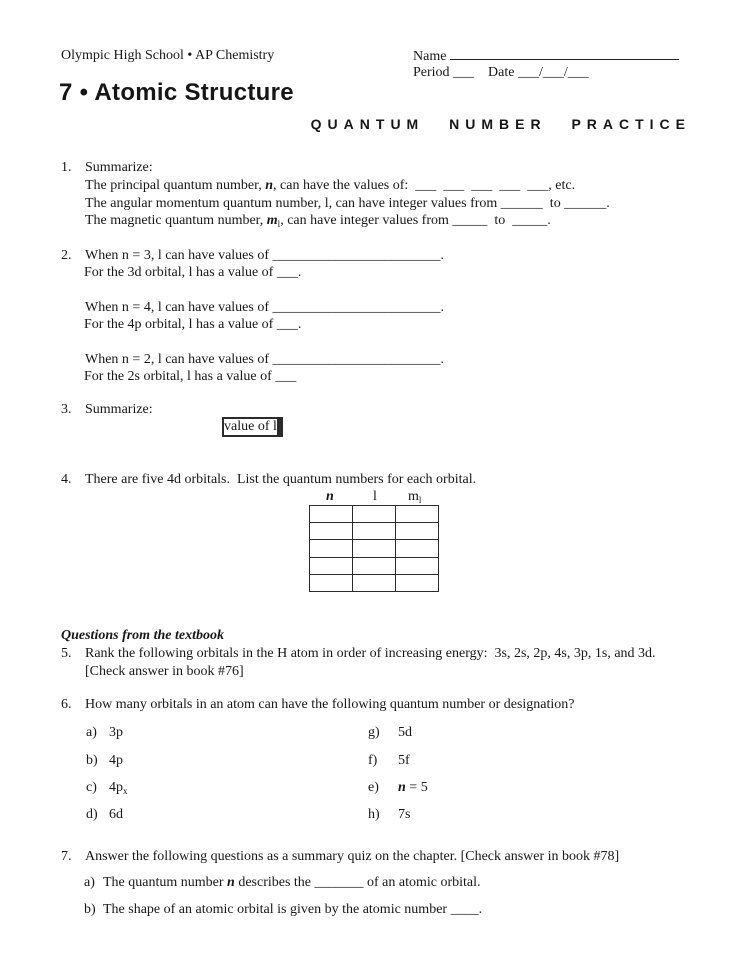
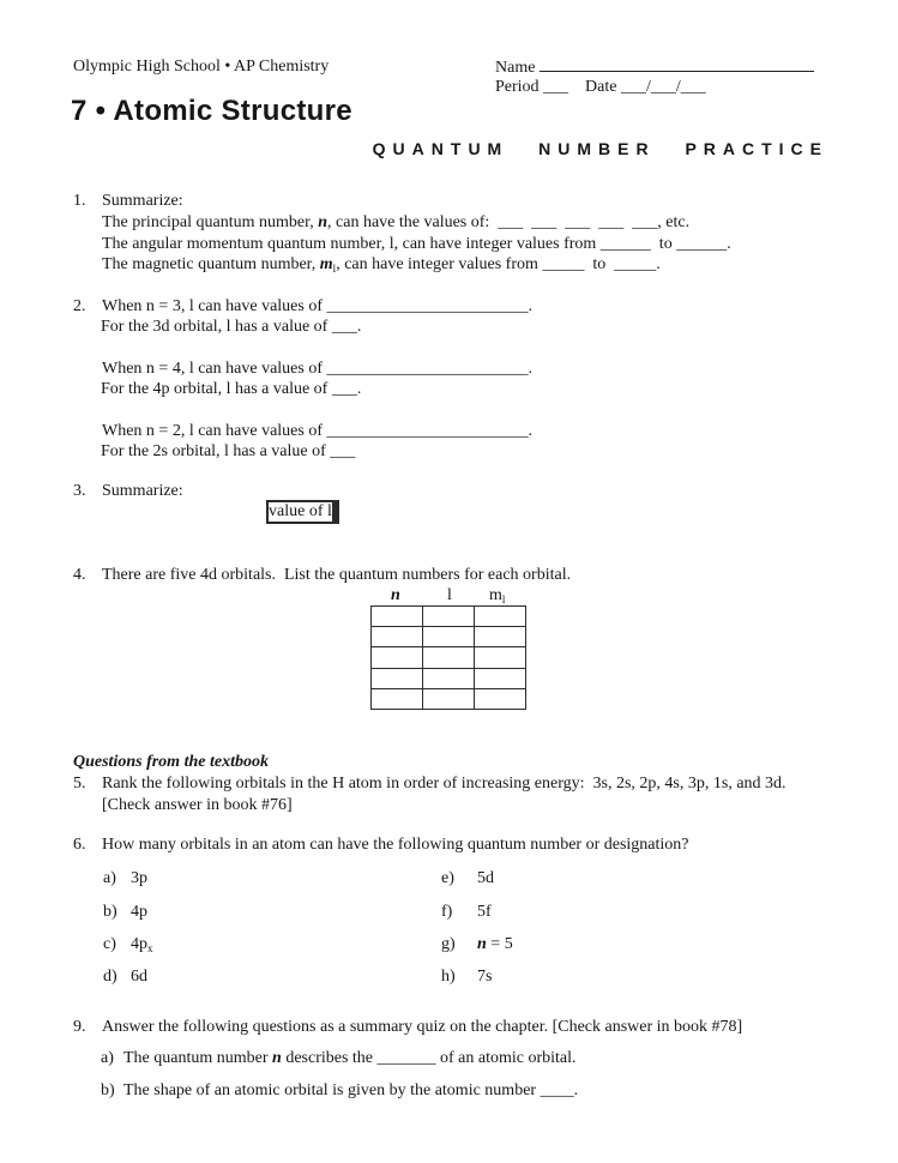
  Olympic High School • AP Chemistry
  Name
  Period ___ Date ___/___/___
  7 • Atomic Structure
  QUANTUM NUMBER PRACTICE
  1.
  Summarize:
  The principal quantum number, n, can have the values of: ___ ___ ___ ___ ___, etc.
  The angular momentum quantum number, l, can have integer values from ______ to ______.
  The magnetic quantum number, ml, can have integer values from _____ to _____.
  2.
  When n = 3, l can have values of ________________________.
  For the 3d orbital, l has a value of ___.
  When n = 4, l can have values of ________________________.
  For the 4p orbital, l has a value of ___.
  When n = 2, l can have values of ________________________.
  For the 2s orbital, l has a value of ___
  3.
  Summarize:
  value of l
  4.
  There are five 4d orbitals. List the quantum numbers for each orbital.
  n
  l
  ml
  Questions from the textbook
  5.
  Rank the following orbitals in the H atom in order of increasing energy: 3s, 2s, 2p, 4s, 3p, 1s, and 3d.
  [Check answer in book #76]
  6.
  How many orbitals in an atom can have the following quantum number or designation?
  a) 3p
  b) 4p
  c) 4px
  d) 6d
- g) 5d
+ e) 5d
  f) 5f
- e) n = 5
+ g) n = 5
  h) 7s
- 7.
+ 9.
  Answer the following questions as a summary quiz on the chapter. [Check answer in book #78]
  a) The quantum number n describes the _______ of an atomic orbital.
  b) The shape of an atomic orbital is given by the atomic number ____.
